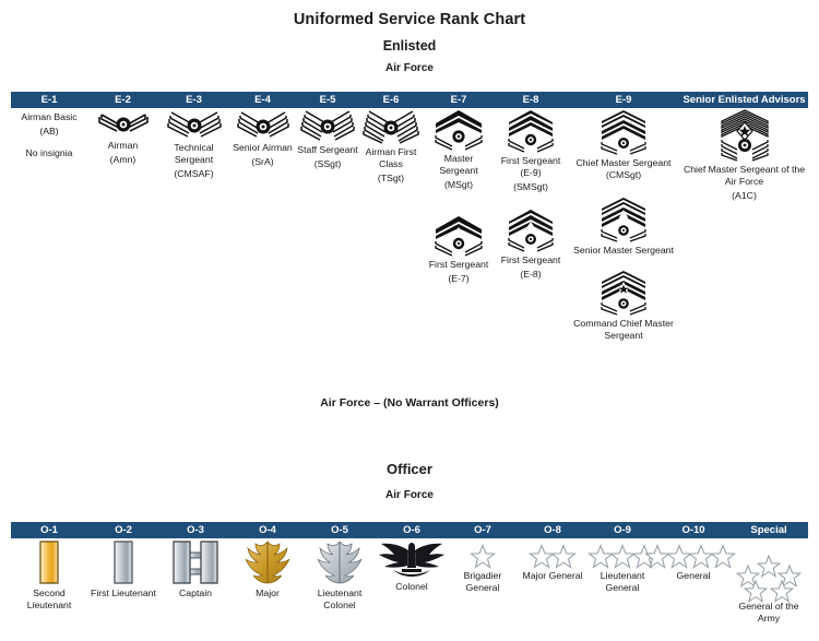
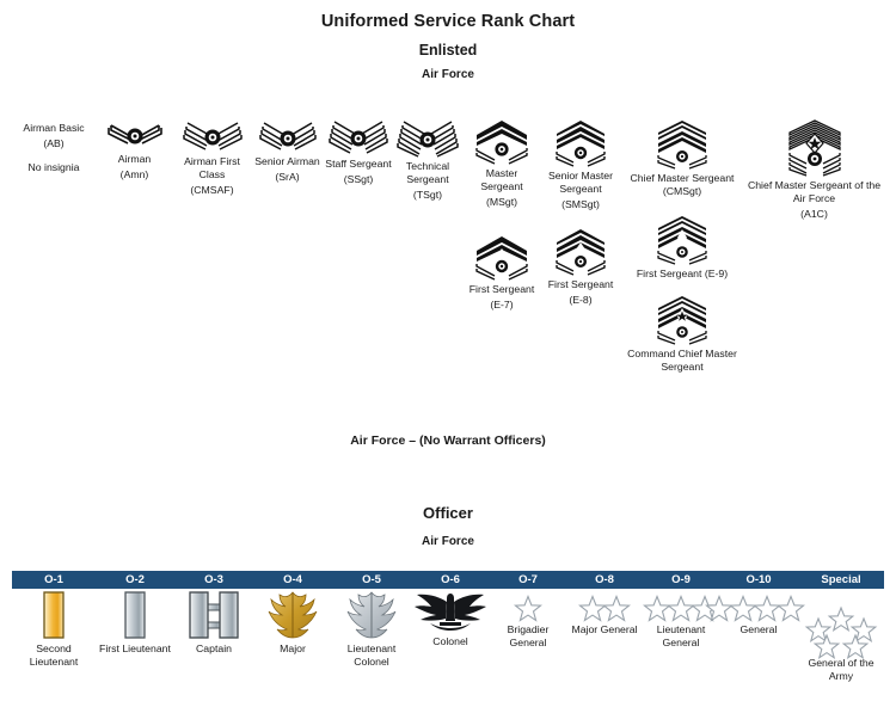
  Uniformed Service Rank Chart
  Enlisted
  Air Force
- E-1
- E-2
- E-3
- E-4
- E-5
- E-6
- E-7
- E-8
- E-9
- Senior Enlisted Advisors
  Airman Basic
  (AB)
  No insignia
  Airman
  (Amn)
- Technical Sergeant
+ Airman First Class
  (CMSAF)
  Senior Airman
  (SrA)
  Staff Sergeant
  (SSgt)
- Airman First Class
+ Technical Sergeant
  (TSgt)
  Master Sergeant
  (MSgt)
  First Sergeant
  (E-7)
- First Sergeant (E-9)
+ Senior Master Sergeant
  (SMSgt)
  First Sergeant
  (E-8)
  Chief Master Sergeant (CMSgt)
- Senior Master Sergeant
+ First Sergeant (E-9)
  Command Chief Master Sergeant
  Chief Master Sergeant of the Air Force
  (A1C)
  Air Force – (No Warrant Officers)
  Officer
  Air Force
  O-1
  O-2
  O-3
  O-4
  O-5
  O-6
  O-7
  O-8
  O-9
  O-10
  Special
  Second Lieutenant
  First Lieutenant
  Captain
  Major
  Lieutenant Colonel
  Colonel
  Brigadier General
  Major General
  Lieutenant General
  General
  General of the Army
